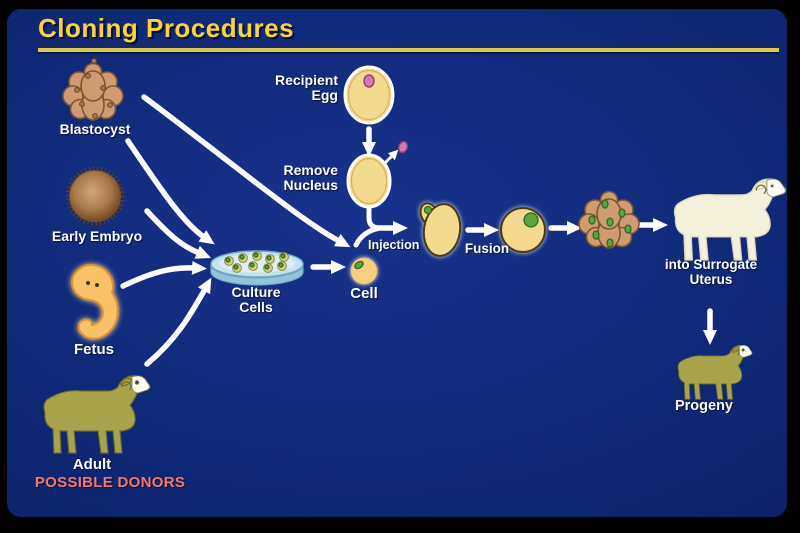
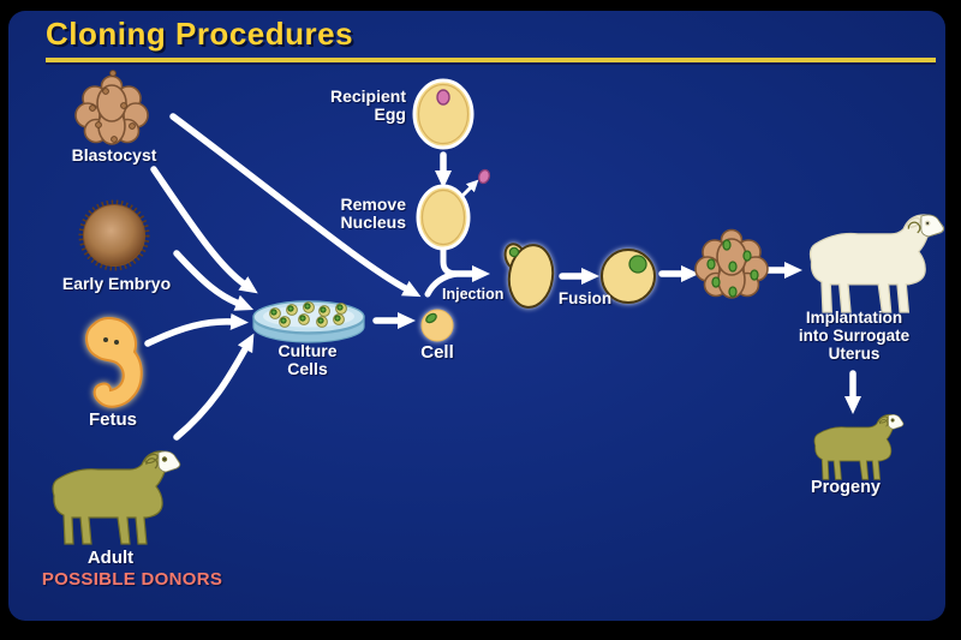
  Cloning Procedures
  Blastocyst
  Early Embryo
  Fetus
  Adult
  POSSIBLE DONORS
  Culture
  Cells
  Cell
  Recipient
  Egg
  Remove
  Nucleus
  Injection
  Fusion
+ Implantation
  into Surrogate
  Uterus
  Progeny
